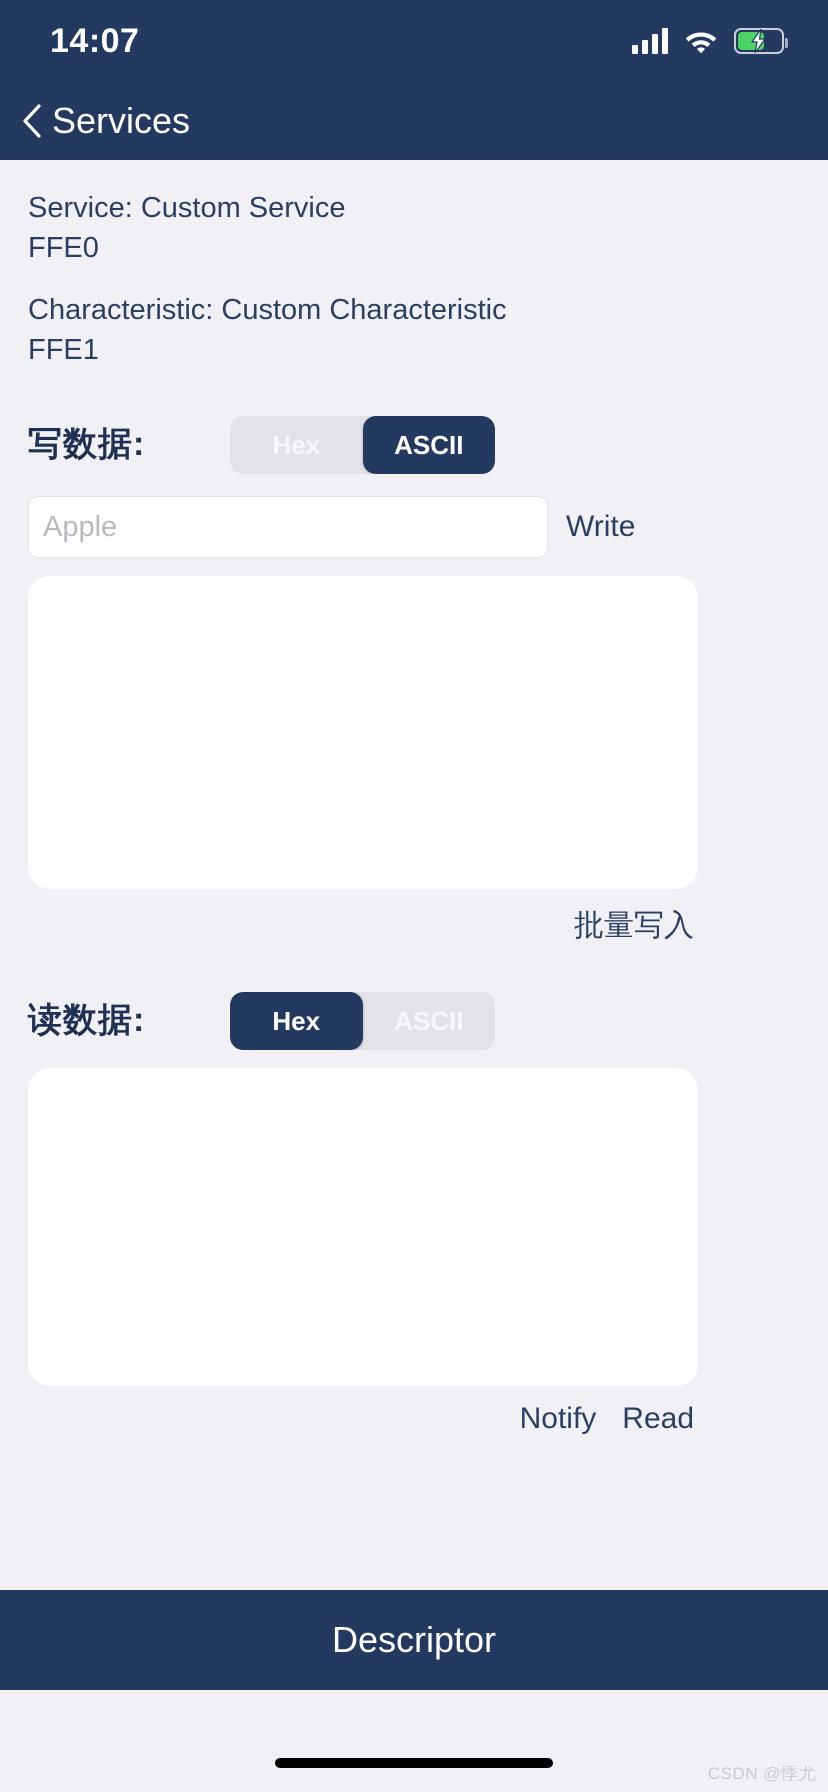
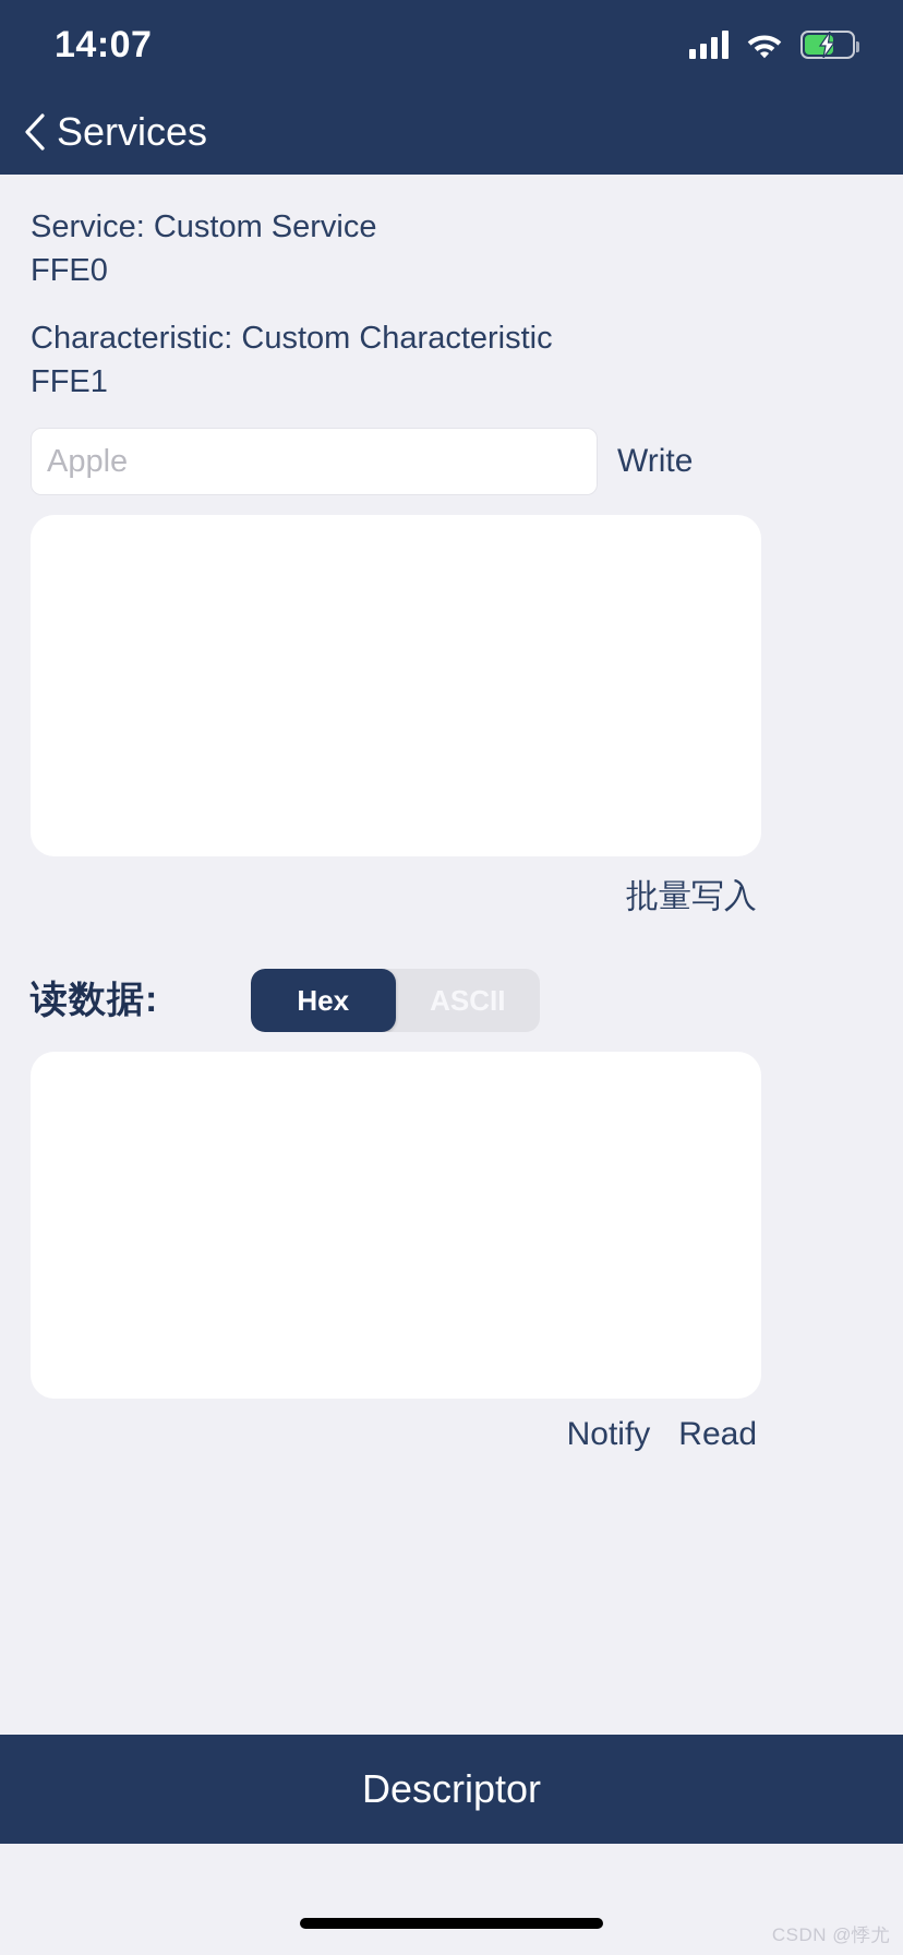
  14:07
  Services
  Service: Custom Service
  FFE0
  Characteristic: Custom Characteristic
  FFE1
- 写数据:
- ASCII
  Apple
  Write
  批量写入
  读数据:
  Hex
  Notify
  Read
  Descriptor
  CSDN @悸尤
